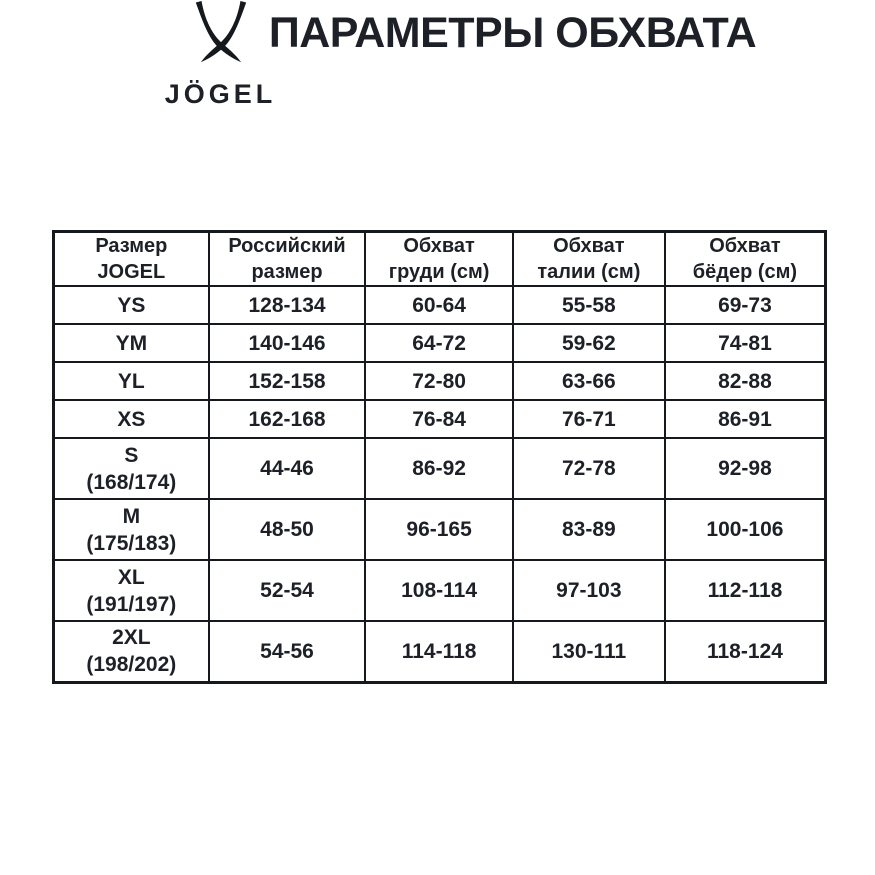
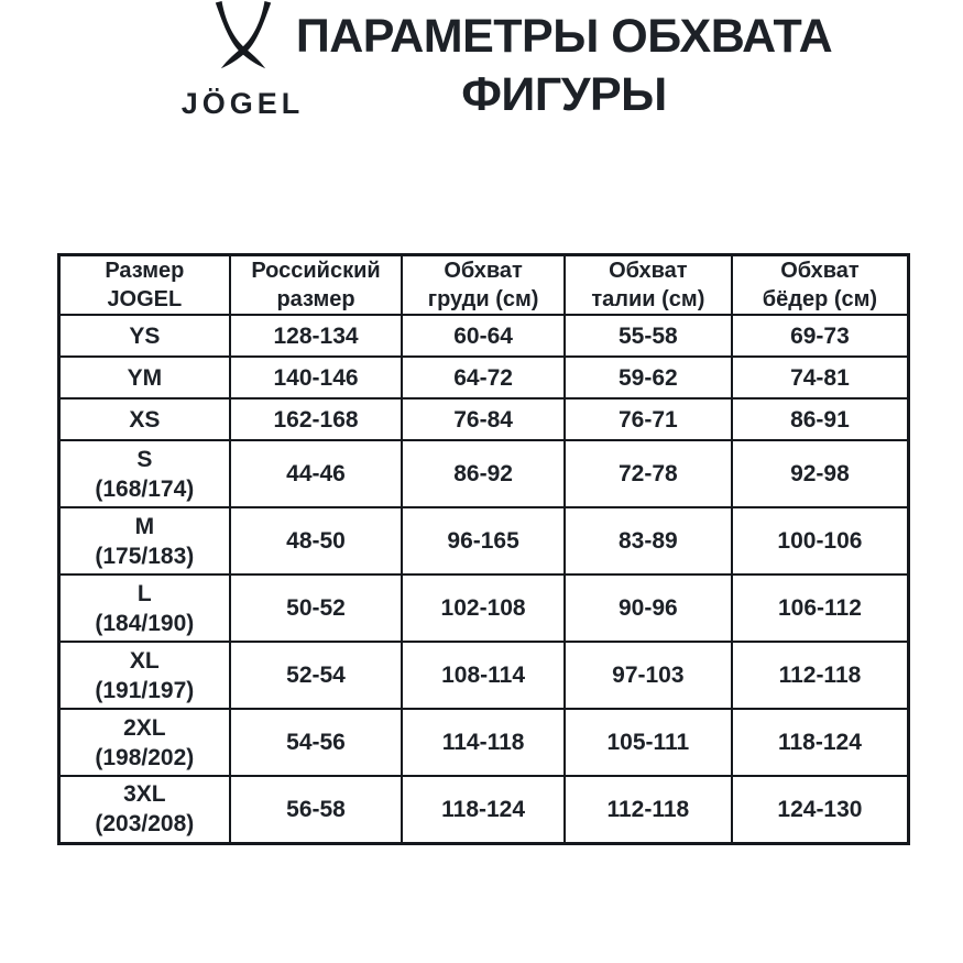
  JÖGEL
  ПАРАМЕТРЫ ОБХВАТА
+ ФИГУРЫ
  Размер JOGEL	Российский размер	Обхват груди (см)	Обхват талии (см)	Обхват бёдер (см)
  YS	128-134	60-64	55-58	69-73
  YM	140-146	64-72	59-62	74-81
- YL	152-158	72-80	63-66	82-88
  XS	162-168	76-84	76-71	86-91
  S (168/174)	44-46	86-92	72-78	92-98
  M (175/183)	48-50	96-165	83-89	100-106
+ L (184/190)	50-52	102-108	90-96	106-112
  XL (191/197)	52-54	108-114	97-103	112-118
- 2XL (198/202)	54-56	114-118	130-111	118-124
+ 2XL (198/202)	54-56	114-118	105-111	118-124
+ 3XL (203/208)	56-58	118-124	112-118	124-130
